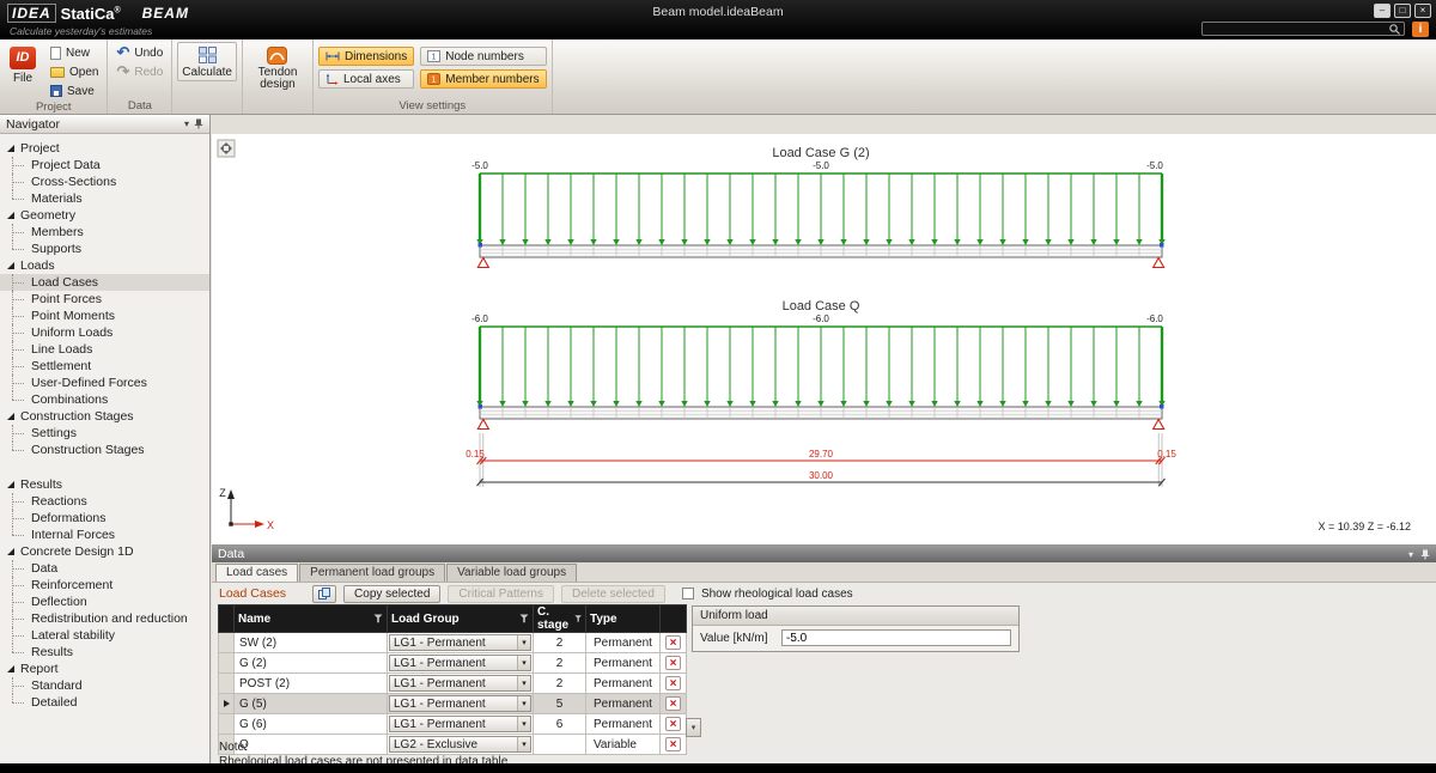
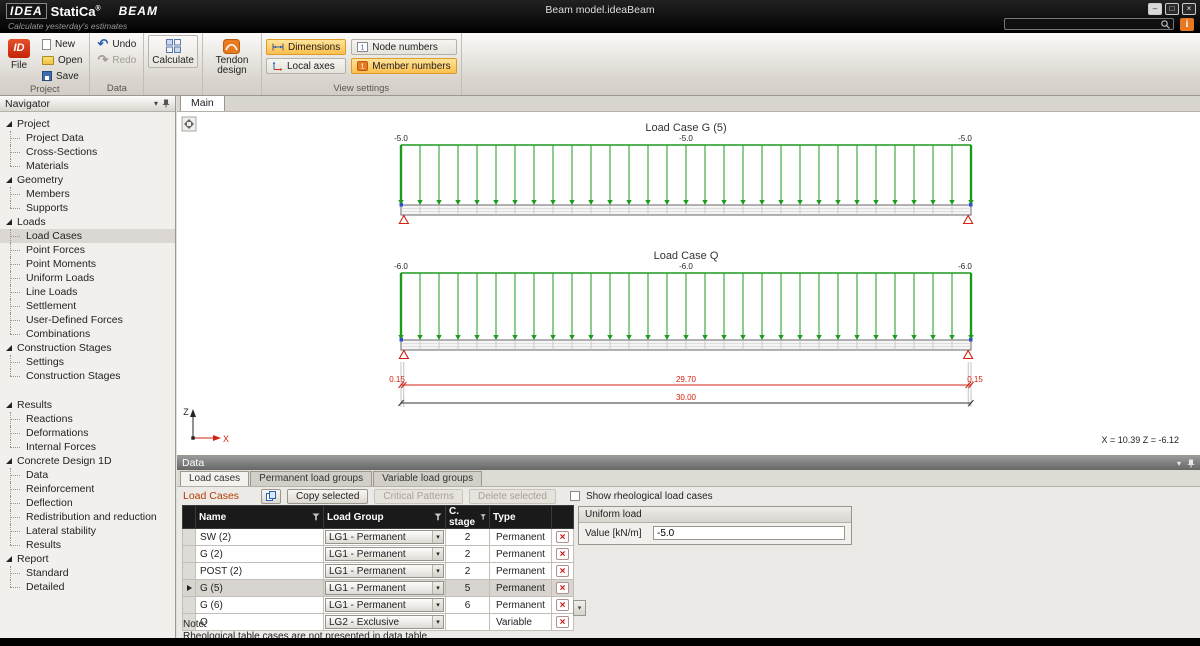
  IDEA
  StatiCa
  BEAM
  Calculate yesterday's estimates
  Beam model.ideaBeam
  –
  □
  ×
  i
  ID
  File
  New
  Open
  Save
  Project
  ↶
  Undo
  ↷
  Redo
  Data
  Calculate
  Tendon design
  Dimensions
  Node numbers
  Local axes
  Member numbers
  View settings
  Navigator
  ▾
  Project
  Project Data
  Cross-Sections
  Materials
  Geometry
  Members
  Supports
  Loads
  Load Cases
  Point Forces
  Point Moments
  Uniform Loads
  Line Loads
  Settlement
  User-Defined Forces
  Combinations
  Construction Stages
  Settings
  Construction Stages
  Results
  Reactions
  Deformations
  Internal Forces
  Concrete Design 1D
  Data
  Reinforcement
  Deflection
  Redistribution and reduction
  Lateral stability
  Results
  Report
  Standard
  Detailed
+ Main
- Load Case G (2)
+ Load Case G (5)
  -5.0
  -5.0
  -5.0
  Load Case Q
  -6.0
  -6.0
  -6.0
  0.15
  29.70
  0.15
  30.00
  Z
  X
  X = 10.39 Z = -6.12
  Data
  ▾
  Load cases
  Permanent load groups
  Variable load groups
  Load Cases
  Copy selected
  Critical Patterns
  Delete selected
  Show rheological load cases
  	Name	Load Group	C. stage	Type
  	SW (2)	LG1 - Permanent	2	Permanent	×
  	G (2)	LG1 - Permanent	2	Permanent	×
  	POST (2)	LG1 - Permanent	2	Permanent	×
  	G (5)	LG1 - Permanent	5	Permanent	×
  	G (6)	LG1 - Permanent	6	Permanent	×
  	Q	LG2 - Exclusive		Variable	×
  Uniform load
  Value [kN/m]
  -5.0
  Note:
- Rheological load cases are not presented in data table.
+ Rheological table cases are not presented in data table.
